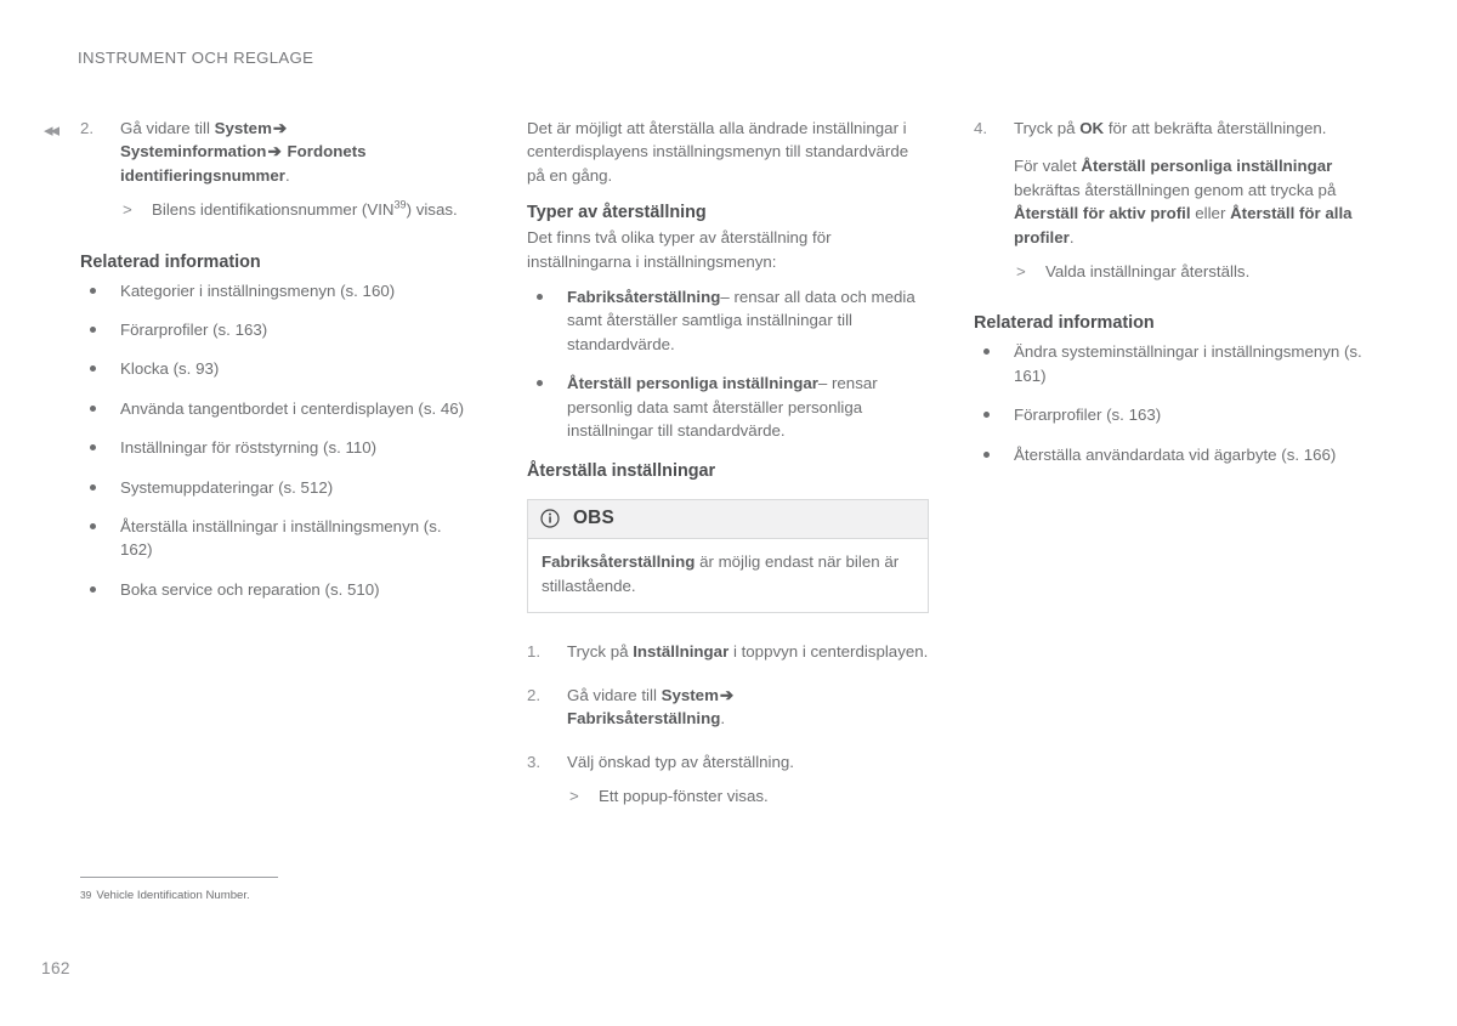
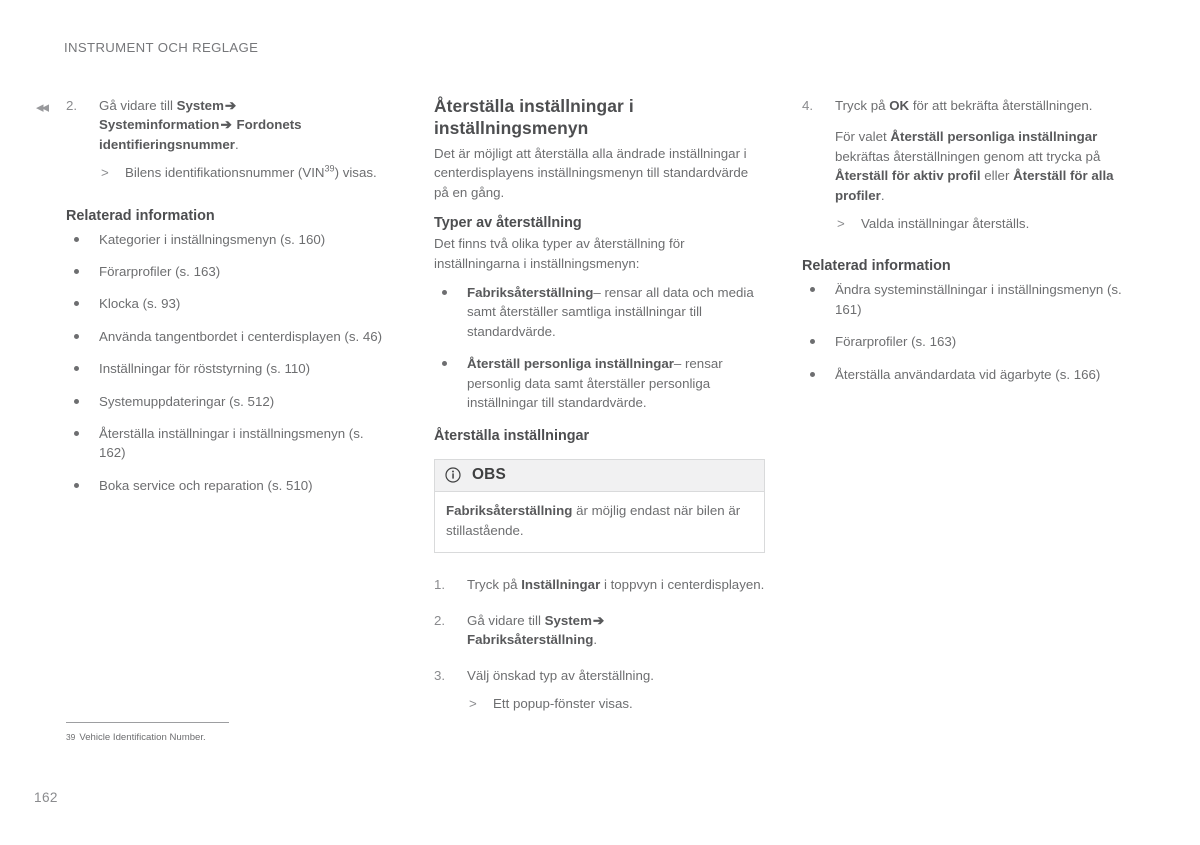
  INSTRUMENT OCH REGLAGE
  ◂◂
  2.
  Gå vidare till System➔
  Systeminformation➔ Fordonets identifieringsnummer.
  >
  Bilens identifikationsnummer (VIN39) visas.
  Relaterad information
  Kategorier i inställningsmenyn (s. 160)
  Förarprofiler (s. 163)
  Klocka (s. 93)
  Använda tangentbordet i centerdisplayen (s. 46)
  Inställningar för röststyrning (s. 110)
  Systemuppdateringar (s. 512)
  Återställa inställningar i inställningsmenyn (s. 162)
  Boka service och reparation (s. 510)
+ Återställa inställningar i inställningsmenyn
  Det är möjligt att återställa alla ändrade inställningar i centerdisplayens inställningsmenyn till standardvärde på en gång.
  Typer av återställning
  Det finns två olika typer av återställning för inställningarna i inställningsmenyn:
  Fabriksåterställning– rensar all data och media samt återställer samtliga inställningar till standardvärde.
  Återställ personliga inställningar– rensar personlig data samt återställer personliga inställningar till standardvärde.
  Återställa inställningar
  OBS
  Fabriksåterställning är möjlig endast när bilen är stillastående.
  1.
  Tryck på Inställningar i toppvyn i centerdisplayen.
  2.
  Gå vidare till System➔
  Fabriksåterställning.
  3.
  Välj önskad typ av återställning.
  >
  Ett popup-fönster visas.
  4.
  Tryck på OK för att bekräfta återställningen.
  För valet Återställ personliga inställningar bekräftas återställningen genom att trycka på Återställ för aktiv profil eller Återställ för alla profiler.
  >
  Valda inställningar återställs.
  Relaterad information
  Ändra systeminställningar i inställningsmenyn (s. 161)
  Förarprofiler (s. 163)
  Återställa användardata vid ägarbyte (s. 166)
  39 Vehicle Identification Number.
  162
